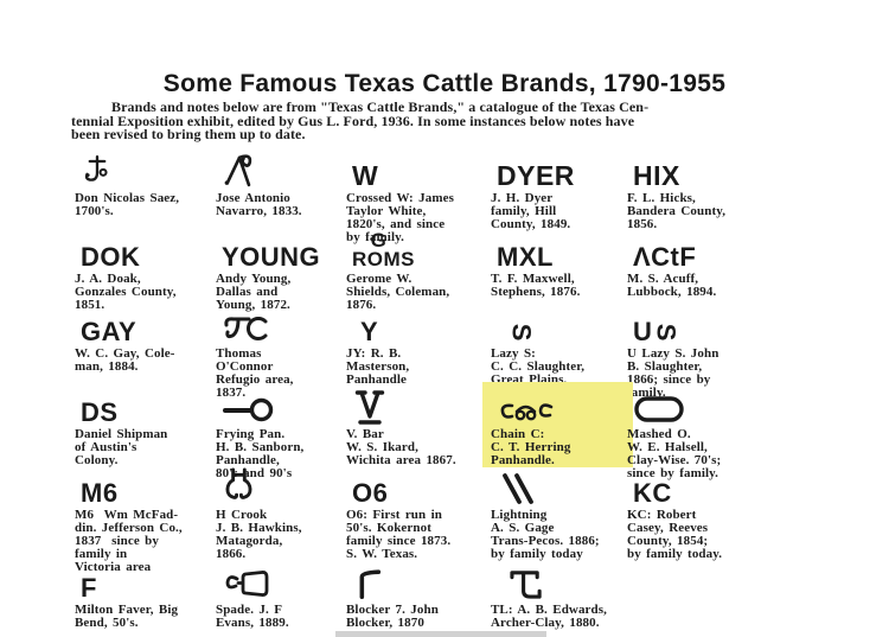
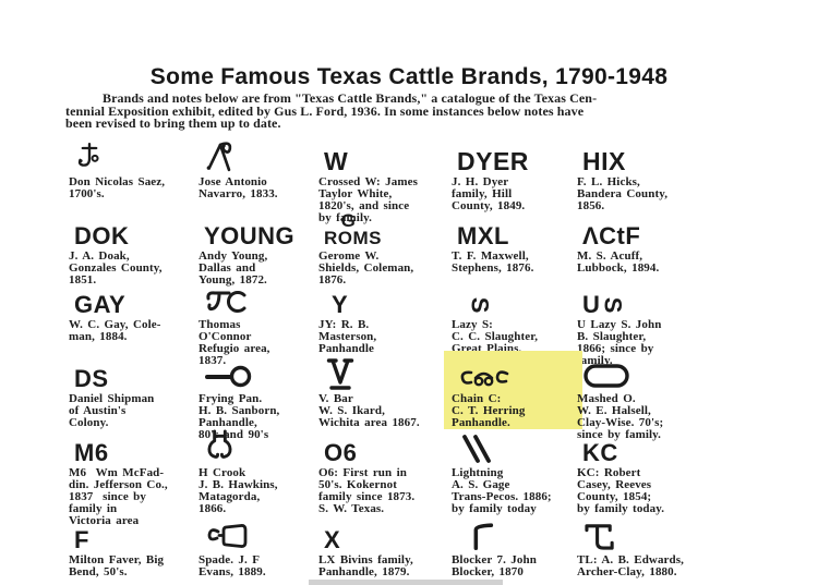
- Some Famous Texas Cattle Brands, 1790-1955
+ Some Famous Texas Cattle Brands, 1790-1948
  Brands and notes below are from "Texas Cattle Brands," a catalogue of the Texas Cen-
  tennial Exposition exhibit, edited by Gus L. Ford, 1936. In some instances below notes have
  been revised to bring them up to date.
  Don Nicolas Saez,
  1700's.
  Jose Antonio
  Navarro, 1833.
  W
  Crossed W: James
  Taylor White,
  1820's, and since
  by family.
  DYER
  J. H. Dyer
  family, Hill
  County, 1849.
  HIX
  F. L. Hicks,
  Bandera County,
  1856.
  DOK
  J. A. Doak,
  Gonzales County,
  1851.
  YOUNG
  Andy Young,
  Dallas and
  Young, 1872.
  G
  ROMS
  Gerome W.
  Shields, Coleman,
  1876.
  MXL
  T. F. Maxwell,
  Stephens, 1876.
  ΛCtF
  M. S. Acuff,
  Lubbock, 1894.
  GAY
  W. C. Gay, Cole-
  man, 1884.
  Thomas
  O'Connor
  Refugio area,
  1837.
  Y
  JY: R. B.
  Masterson,
  Panhandle
  Lazy S:
  C. C. Slaughter,
  Great Plains,
  U
  U Lazy S. John
  B. Slaughter,
  1866; since by
  amily.
  DS
  Daniel Shipman
  of Austin's
  Colony.
  Frying Pan.
  H. B. Sanborn,
  Panhandle,
  80's and 90's
  V. Bar
  W. S. Ikard,
  Wichita area 1867.
  Chain C:
  C. T. Herring
  Panhandle.
  Mashed O.
  W. E. Halsell,
  Clay-Wise. 70's;
  since by family.
  M6
  M6 Wm McFad-
  din. Jefferson Co.,
  1837 since by
  family in
  Victoria area
  H Crook
  J. B. Hawkins,
  Matagorda,
  1866.
  O6
  O6: First run in
  50's. Kokernot
  family since 1873.
  S. W. Texas.
  Lightning
  A. S. Gage
  Trans-Pecos. 1886;
  by family today
  KC
  KC: Robert
  Casey, Reeves
  County, 1854;
  by family today.
  F
  Milton Faver, Big
  Bend, 50's.
  Spade. J. F
  Evans, 1889.
+ X
+ LX Bivins family,
+ Panhandle, 1879.
  Blocker 7. John
  Blocker, 1870
  TL: A. B. Edwards,
  Archer-Clay, 1880.
